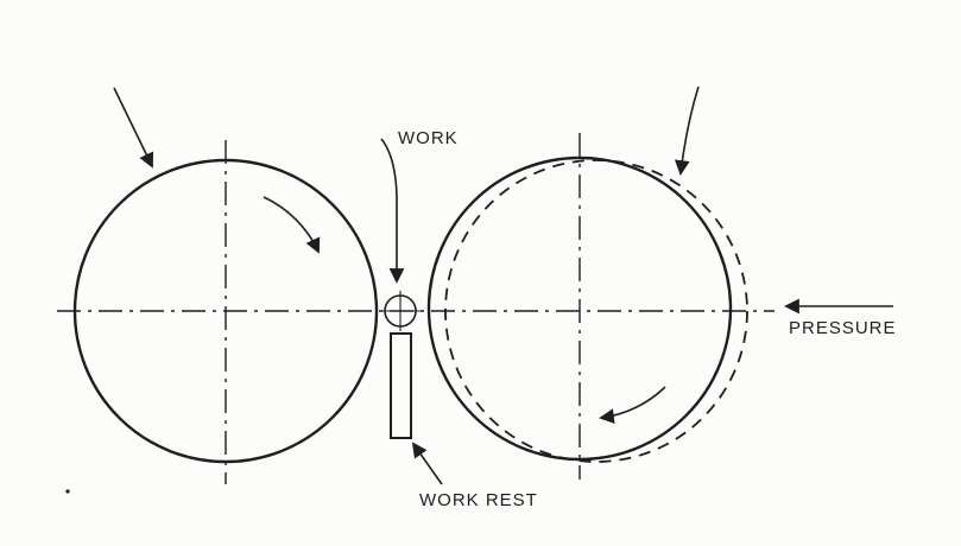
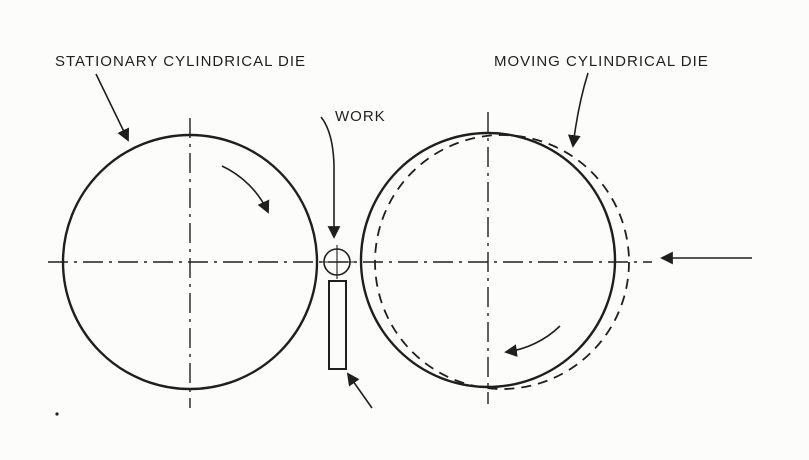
+ STATIONARY CYLINDRICAL DIE
+ MOVING CYLINDRICAL DIE
  WORK
- WORK REST
- PRESSURE
